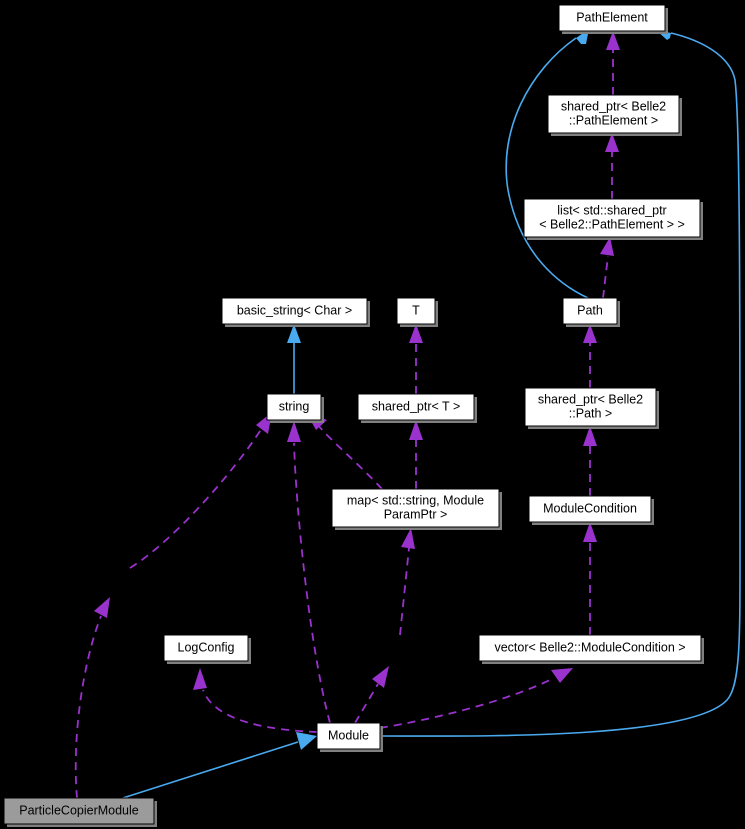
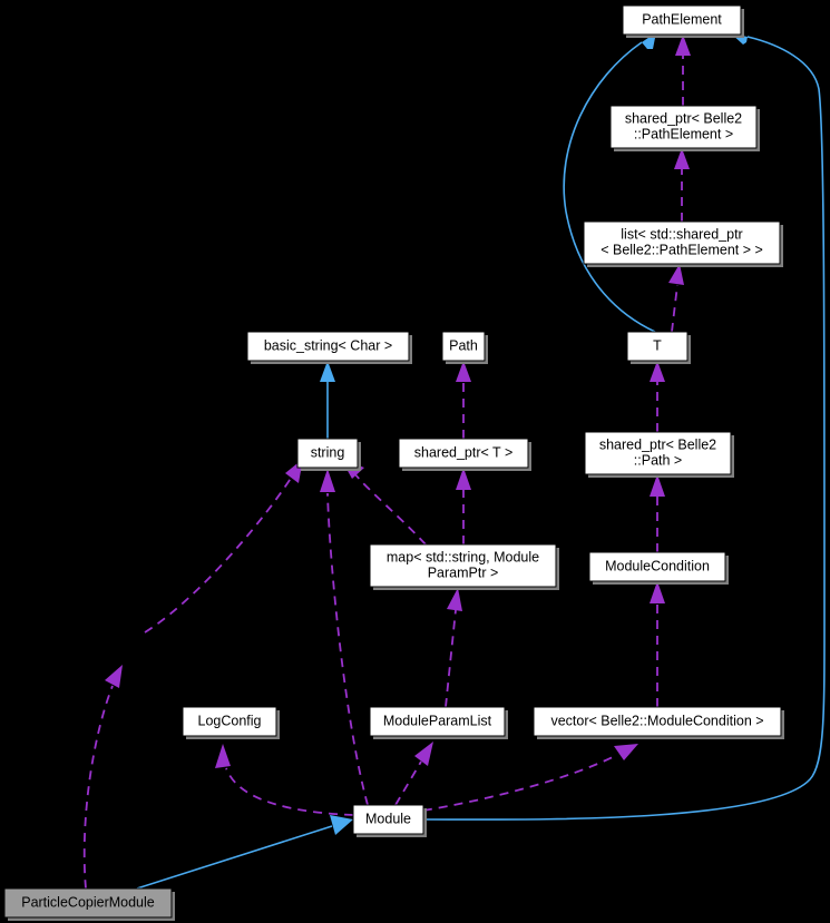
  PathElement
  shared_ptr< Belle2
  ::PathElement >
  list< std::shared_ptr
  < Belle2::PathElement > >
- Path
+ T
  basic_string< Char >
- T
+ Path
  string
  shared_ptr< T >
  shared_ptr< Belle2
  ::Path >
  map< std::string, Module
  ParamPtr >
  ModuleCondition
  LogConfig
+ ModuleParamList
  vector< Belle2::ModuleCondition >
  Module
  ParticleCopierModule
